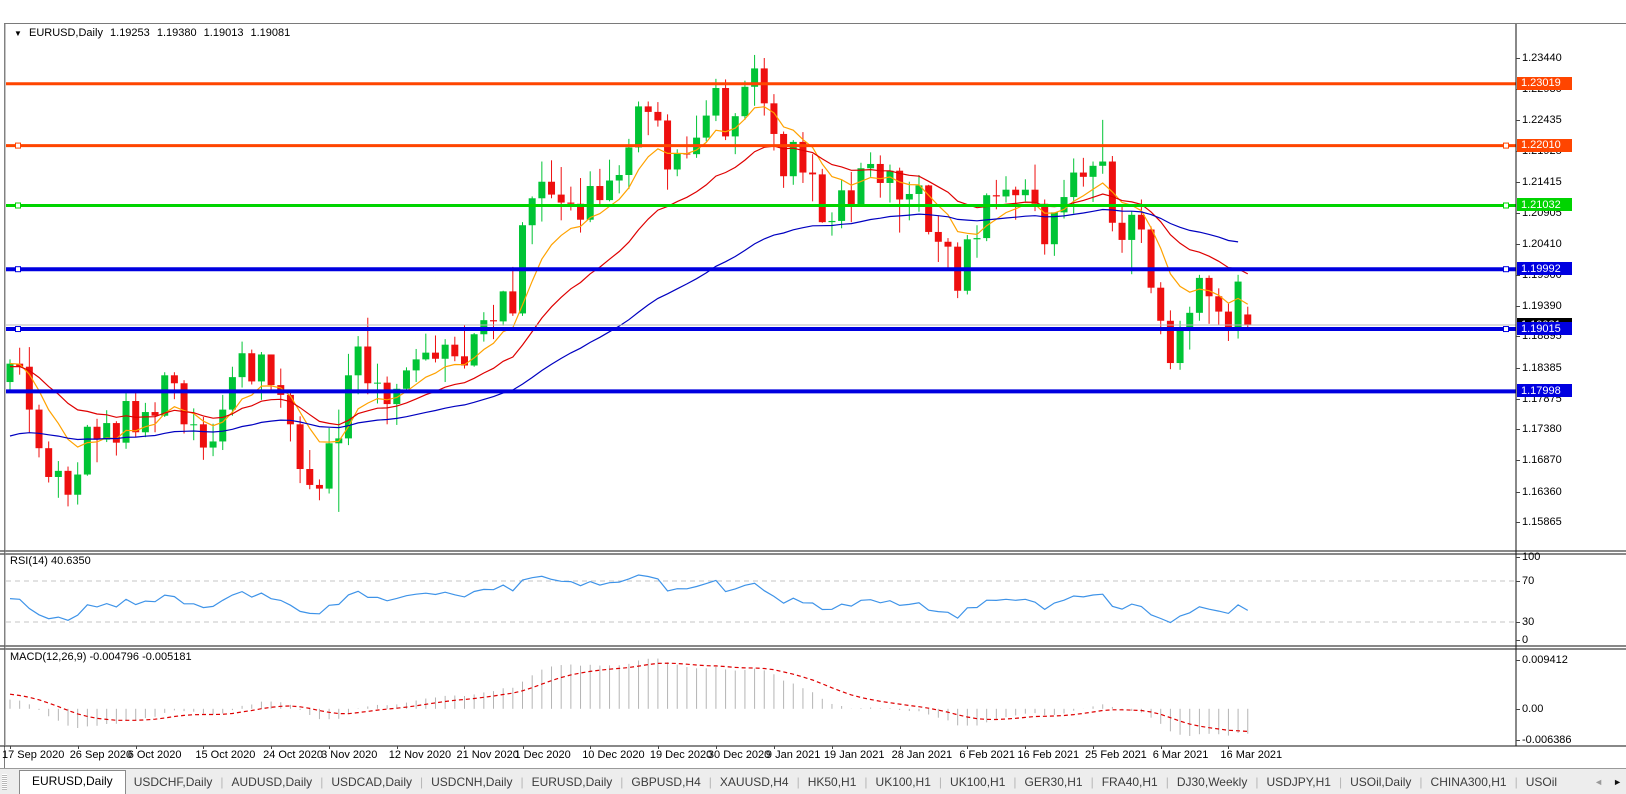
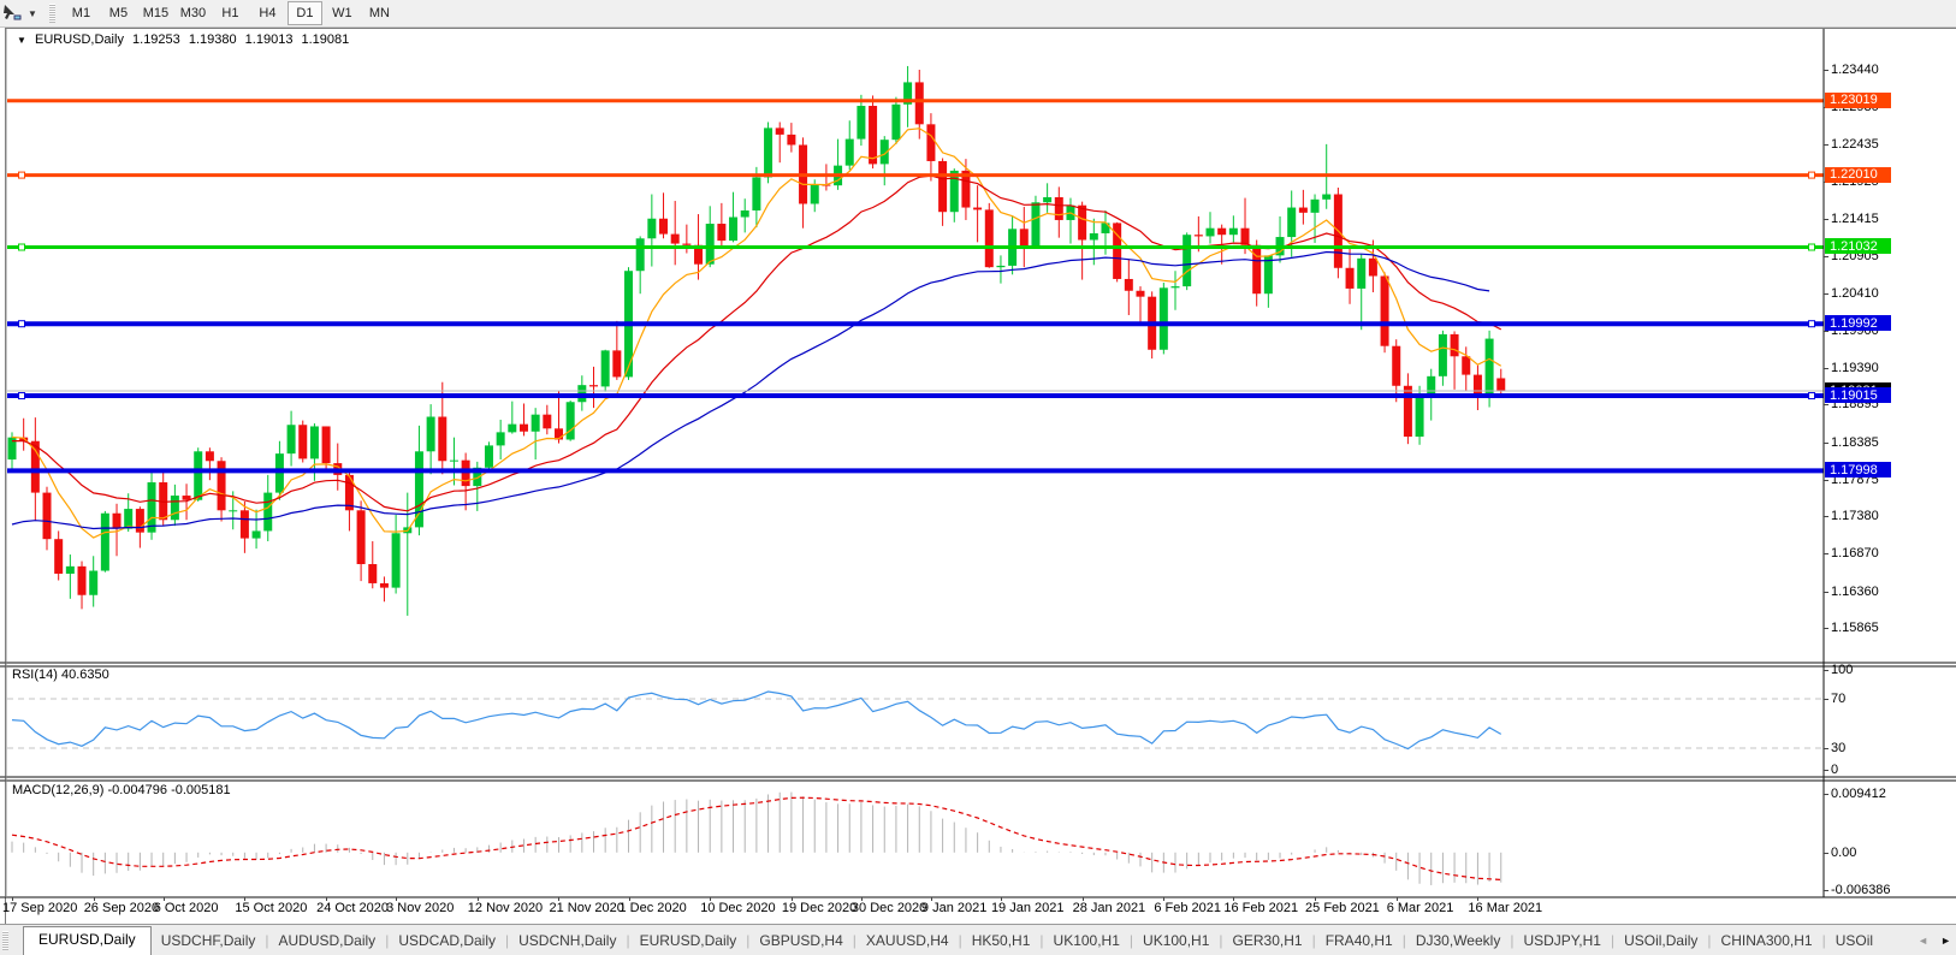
+ ▼
+ M1
+ M5
+ M15
+ M30
+ H1
+ H4
+ D1
+ W1
+ MN
  ▼ EURUSD,Daily 1.19253 1.19380 1.19013 1.19081
  RSI(14) 40.6350
  MACD(12,26,9) -0.004796 -0.005181
  1.23440
  1.22435
  1.21415
  1.20905
  1.20410
  1.19390
  1.18895
  1.18385
  1.17875
  1.17380
  1.16870
  1.16360
  1.15865
  100
  70
  30
  0
  0.009412
  0.00
  -0.006386
  1.23019
  1.22010
  1.21032
  1.19992
  1.19015
  1.17998
  17 Sep 2020
  26 Sep 2020
  6 Oct 2020
  15 Oct 2020
  24 Oct 2020
  3 Nov 2020
  12 Nov 2020
  21 Nov 2020
  1 Dec 2020
  10 Dec 2020
  19 Dec 2020
  30 Dec 2020
  9 Jan 2021
  19 Jan 2021
  28 Jan 2021
  6 Feb 2021
  16 Feb 2021
  25 Feb 2021
  6 Mar 2021
  16 Mar 2021
  EURUSD,Daily
  USDCHF,Daily
  |
  AUDUSD,Daily
  |
  USDCAD,Daily
  |
  USDCNH,Daily
  |
  EURUSD,Daily
  |
  GBPUSD,H4
  |
  XAUUSD,H4
  |
  HK50,H1
  |
  UK100,H1
  |
  UK100,H1
  |
  GER30,H1
  |
  FRA40,H1
  |
  DJ30,Weekly
  |
  USDJPY,H1
  |
  USOil,Daily
  |
  CHINA300,H1
  |
  USOil
  ◄
  ►
